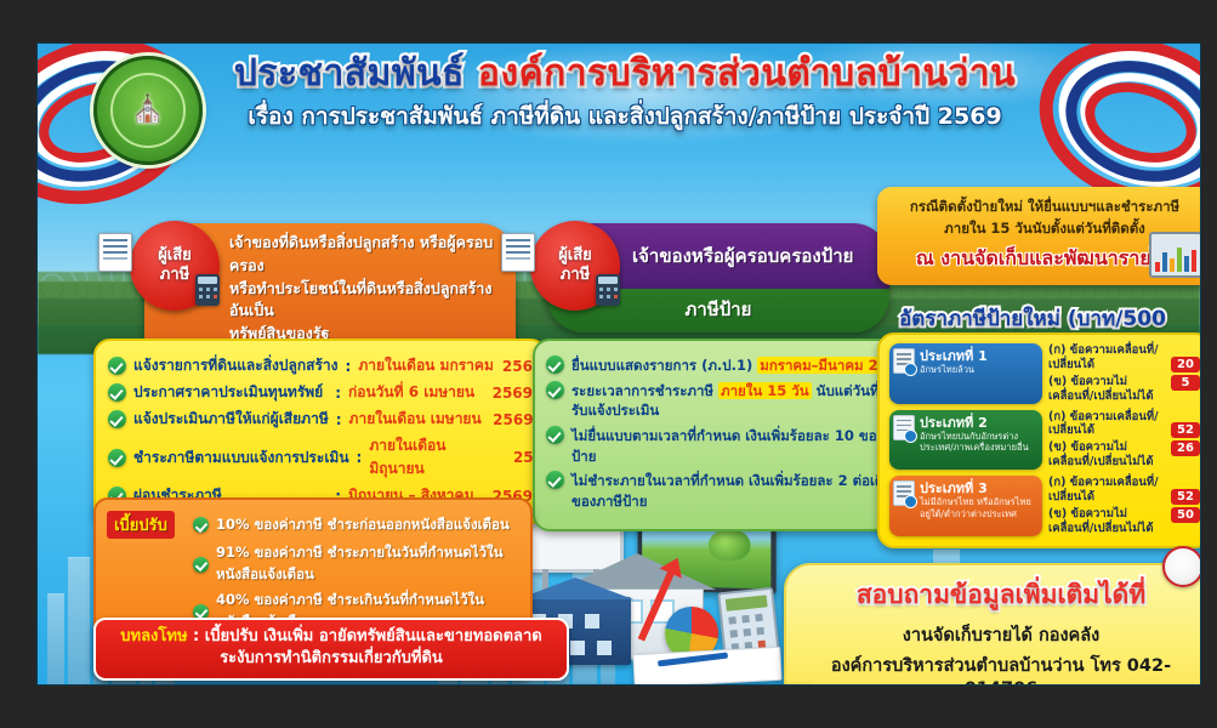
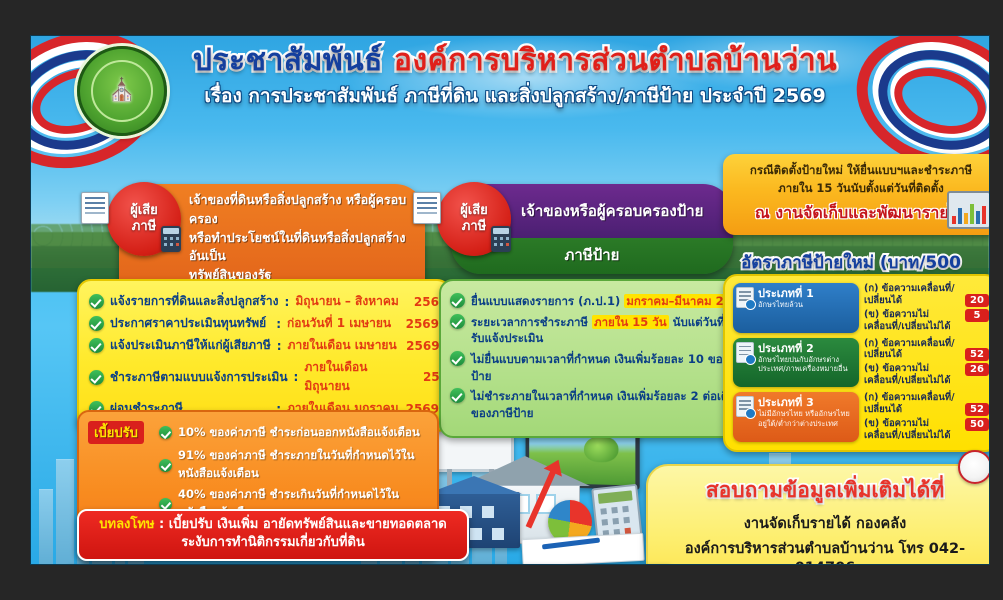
  ⛪
  ประชาสัมพันธ์ องค์การบริหารส่วนตำบลบ้านว่าน
  เรื่อง การประชาสัมพันธ์ ภาษีที่ดิน และสิ่งปลูกสร้าง/ภาษีป้าย ประจำปี 2569
  เจ้าของที่ดินหรือสิ่งปลูกสร้าง หรือผู้ครอบครอง
  หรือทำประโยชน์ในที่ดินหรือสิ่งปลูกสร้างอันเป็น
  ทรัพย์สินของรัฐ
  ผู้เสีย
  ภาษี
  เจ้าของหรือผู้ครอบครองป้าย
  ภาษีป้าย
  ผู้เสีย
  ภาษี
  กรณีติดตั้งป้ายใหม่ ให้ยื่นแบบฯและชำระภาษี
  ภายใน 15 วันนับตั้งแต่วันที่ติดตั้ง
  ณ งานจัดเก็บและพัฒนาราย
  อัตราภาษีป้ายใหม่ (บาท/500
  แจ้งรายการที่ดินและสิ่งปลูกสร้าง
  :
- ภายในเดือน มกราคม
+ มิถุนายน – สิงหาคม
  256
  ประกาศราคาประเมินทุนทรัพย์
  :
- ก่อนวันที่ 6 เมษายน
+ ก่อนวันที่ 1 เมษายน
  2569
  แจ้งประเมินภาษีให้แก่ผู้เสียภาษี
  :
  ภายในเดือน เมษายน
  2569
  ชำระภาษีตามแบบแจ้งการประเมิน
  :
  ภายในเดือน มิถุนายน
  ผ่อนชำระภาษี
  :
- มิถุนายน – สิงหาคม
+ ภายในเดือน มกราคม
  2569
  ยื่นแบบแสดงรายการ (ภ.ป.1) มกราคม–มีนาคม 2
  ระยะเวลาการชำระภาษี ภายใน 15 วัน นับแต่วันที่รับแจ้งประเมิน
  ไม่ยื่นแบบตามเวลาที่กำหนด เงินเพิ่มร้อยละ 10 ขอป้าย
  ไม่ชำระภายในเวลาที่กำหนด เงินเพิ่มร้อยละ 2 ต่อเของภาษีป้าย
  ประเภทที่ 1
  อักษรไทยล้วน
  (ก) ข้อความเคลื่อนที่/เปลี่ยนได้
  (ข) ข้อความไม่เคลื่อนที่/เปลี่ยนไม่ได้
  20
  5
  ประเภทที่ 2
  อักษรไทยปนกับอักษรต่างประเทศ/ภาพเครื่องหมายอื่น
  (ก) ข้อความเคลื่อนที่/เปลี่ยนได้
  (ข) ข้อความไม่เคลื่อนที่/เปลี่ยนไม่ได้
  52
  26
  ประเภทที่ 3
  ไม่มีอักษรไทย หรืออักษรไทยอยู่ใต้/ต่ำกว่าต่างประเทศ
  (ก) ข้อความเคลื่อนที่/เปลี่ยนได้
  (ข) ข้อความไม่เคลื่อนที่/เปลี่ยนไม่ได้
  52
  50
  เบี้ยปรับ
  10% ของค่าภาษี ชำระก่อนออกหนังสือแจ้งเตือน
  91% ของค่าภาษี ชำระภายในวันที่กำหนดไว้ในหนังสือแจ้งเตือน
  บทลงโทษ : เบี้ยปรับ เงินเพิ่ม อายัดทรัพย์สินและขายทอดตลาด
  ระงับการทำนิติกรรมเกี่ยวกับที่ดิน
  สอบถามข้อมูลเพิ่มเติมได้ที่
  งานจัดเก็บรายได้ กองคลัง
  องค์การบริหารส่วนตำบลบ้านว่าน โทร 042-
